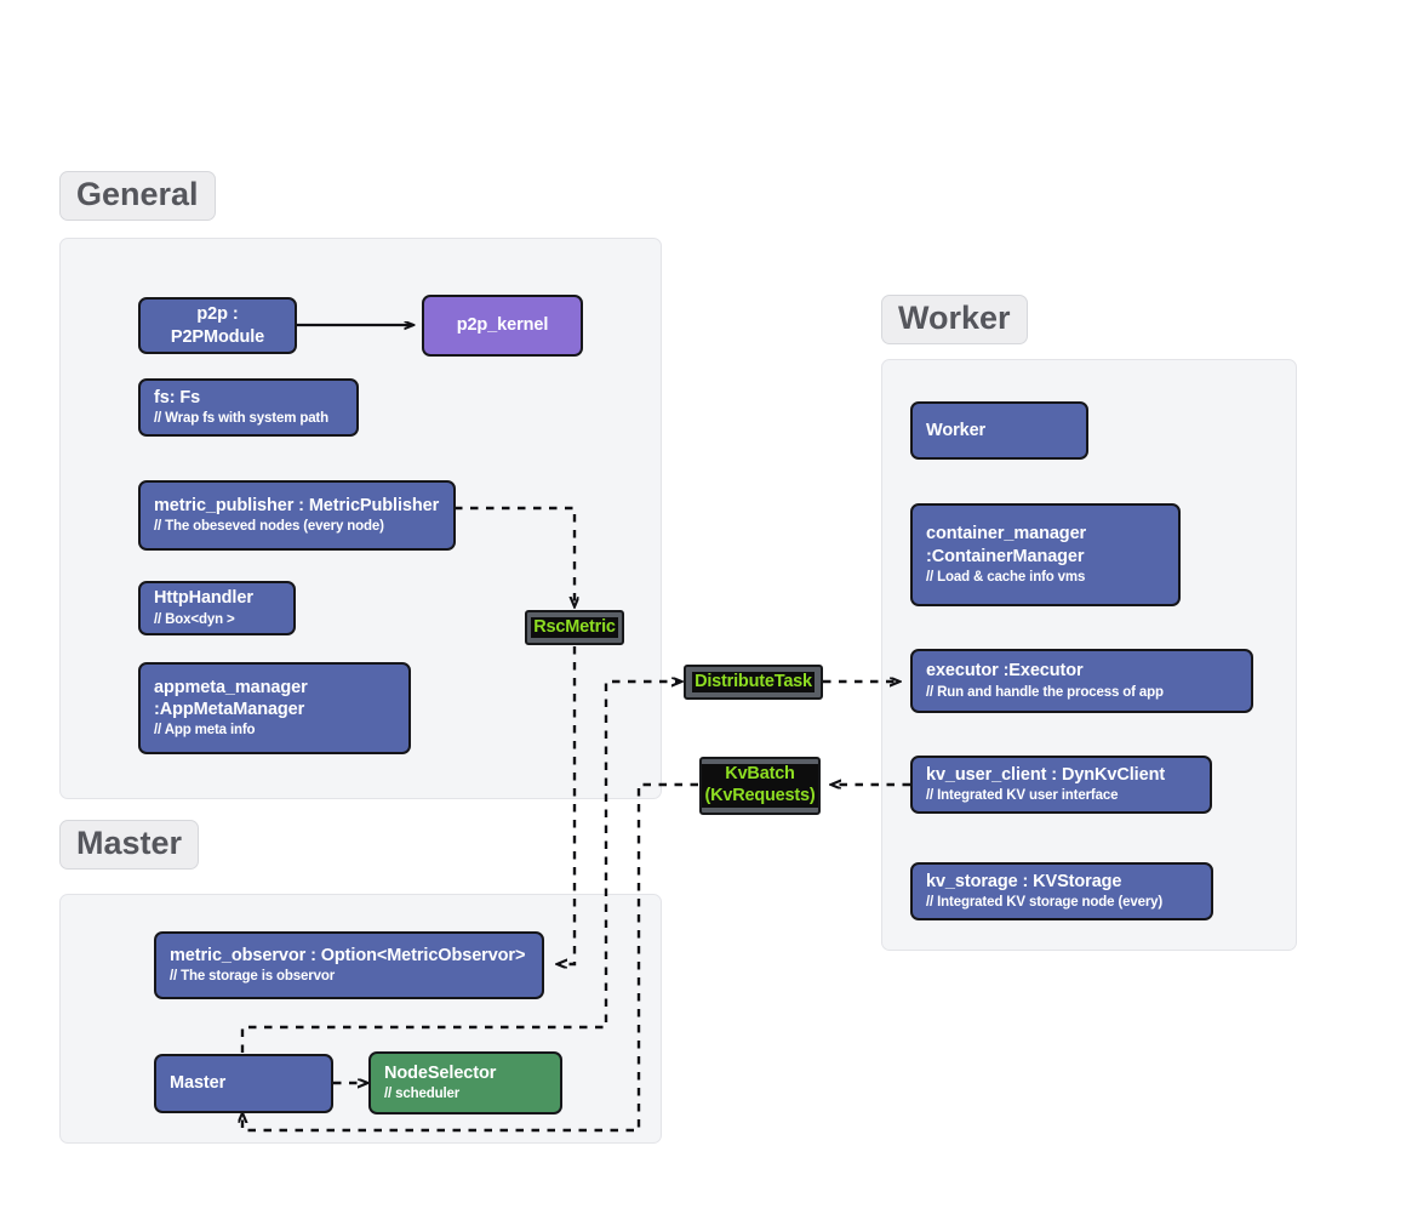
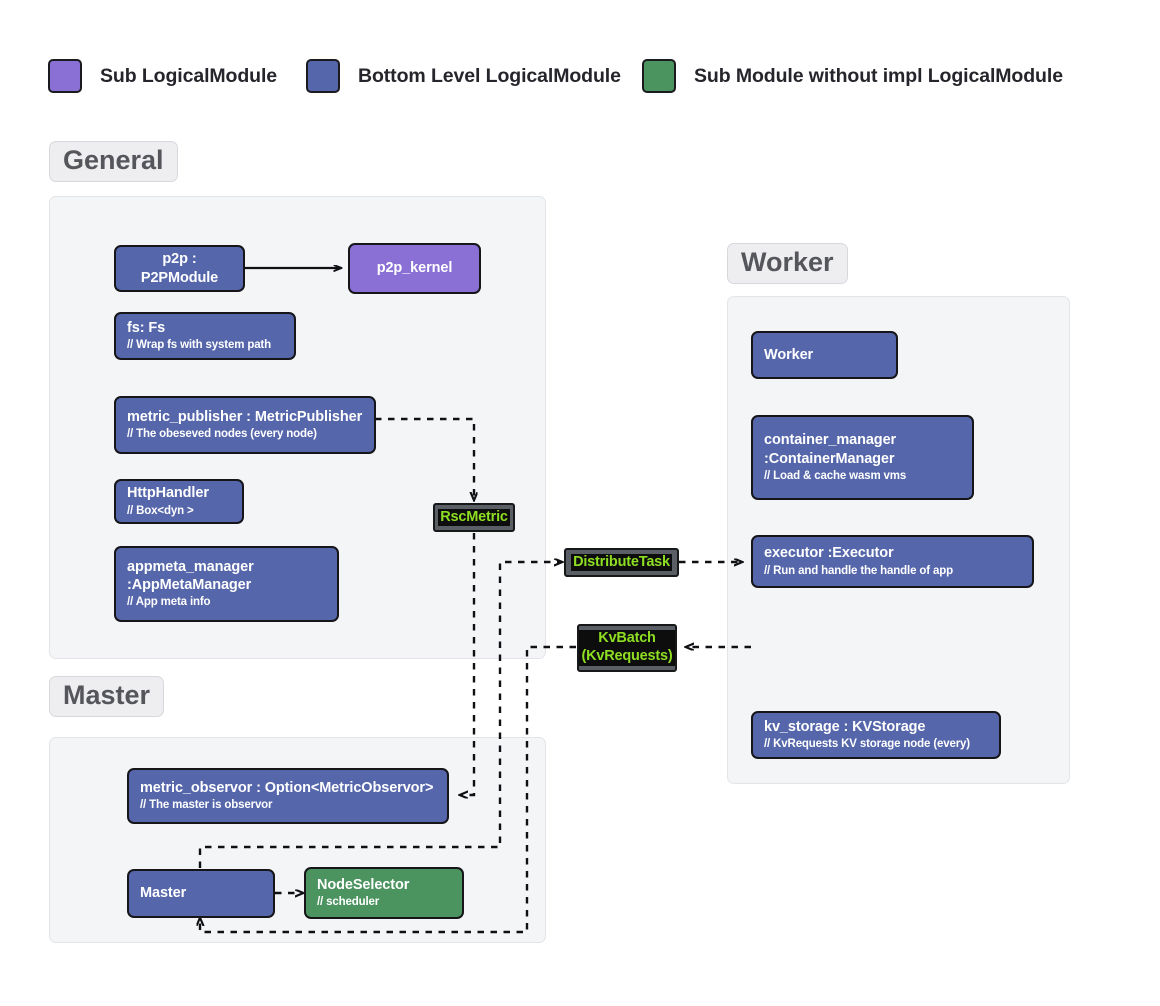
+ Sub LogicalModule
+ Bottom Level LogicalModule
+ Sub Module without impl LogicalModule
  General
  Worker
  Master
  p2p : P2PModule
  p2p_kernel
  fs: Fs
  // Wrap fs with system path
  metric_publisher : MetricPublisher
  // The obeseved nodes (every node)
  HttpHandler
  // Box<dyn >
  appmeta_manager
  :AppMetaManager
  // App meta info
  Worker
  container_manager
  :ContainerManager
- // Load & cache info vms
+ // Load & cache wasm vms
  executor :Executor
- // Run and handle the process of app
+ // Run and handle the handle of app
- kv_user_client : DynKvClient
- // Integrated KV user interface
  kv_storage : KVStorage
- // Integrated KV storage node (every)
+ // KvRequests KV storage node (every)
  metric_observor : Option<MetricObservor>
- // The storage is observor
+ // The master is observor
  Master
  NodeSelector
  // scheduler
  RscMetric
  DistributeTask
  KvBatch
  (KvRequests)
